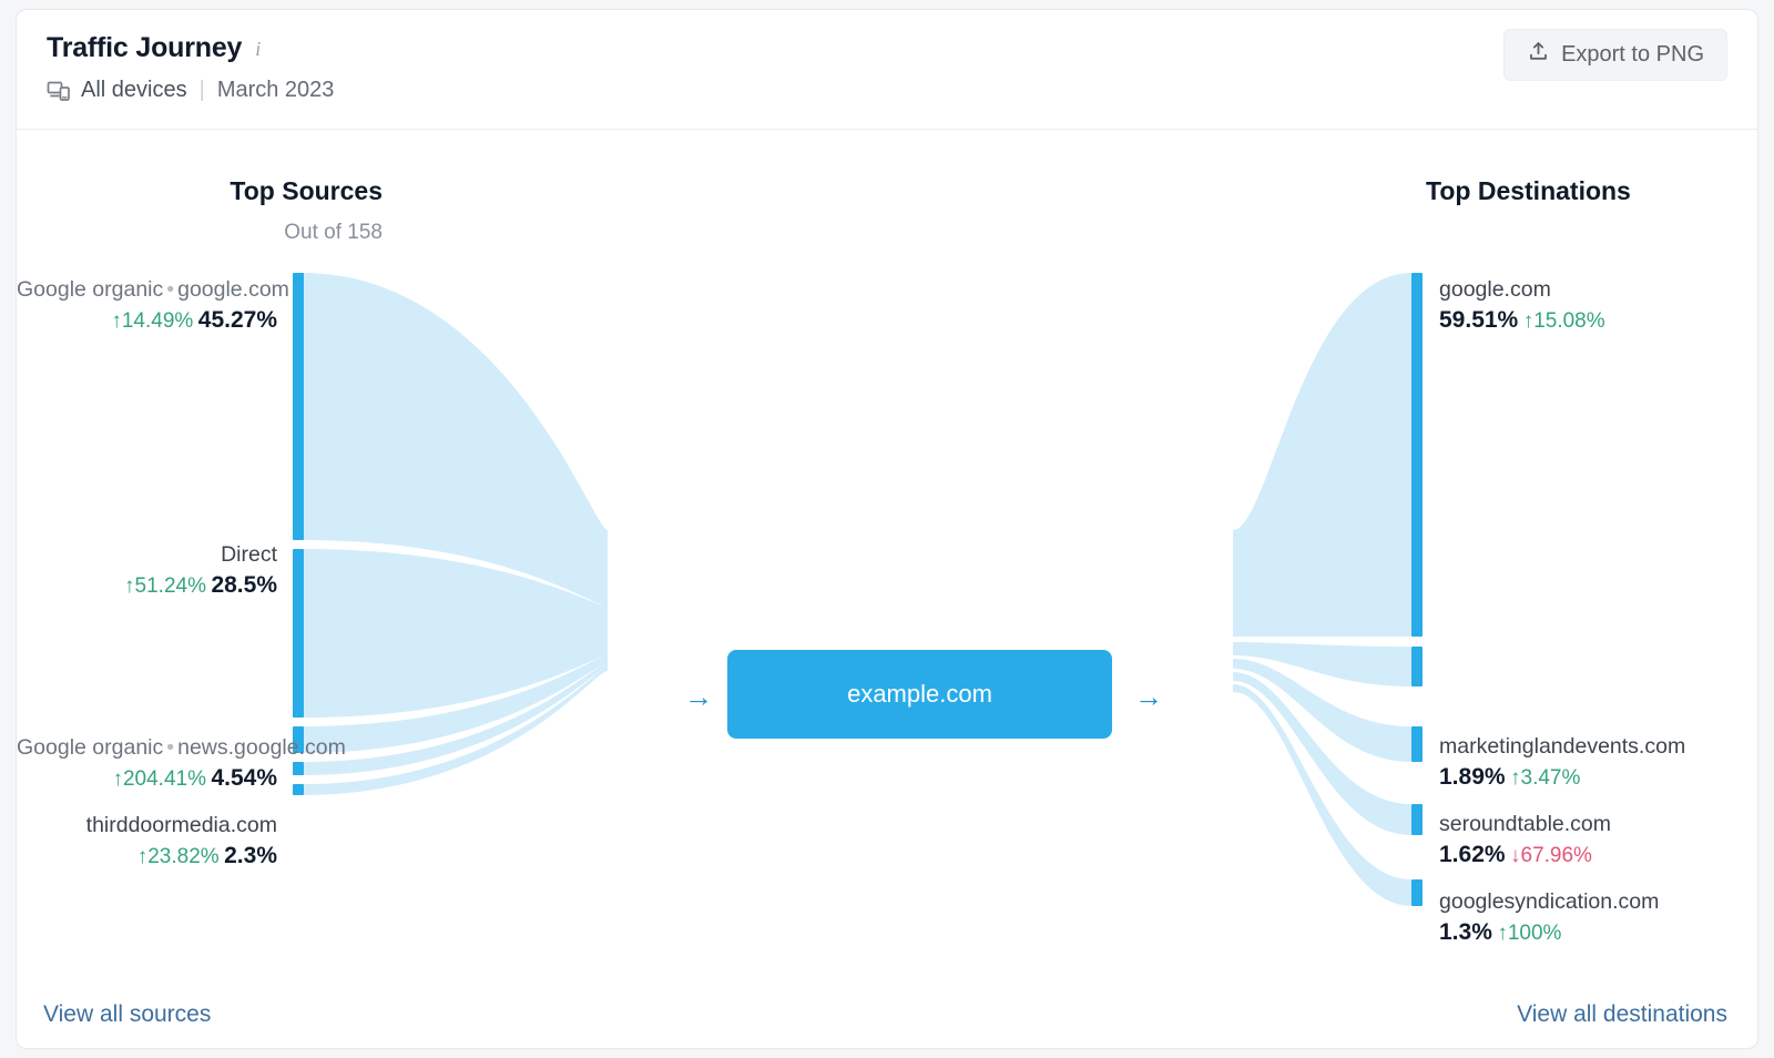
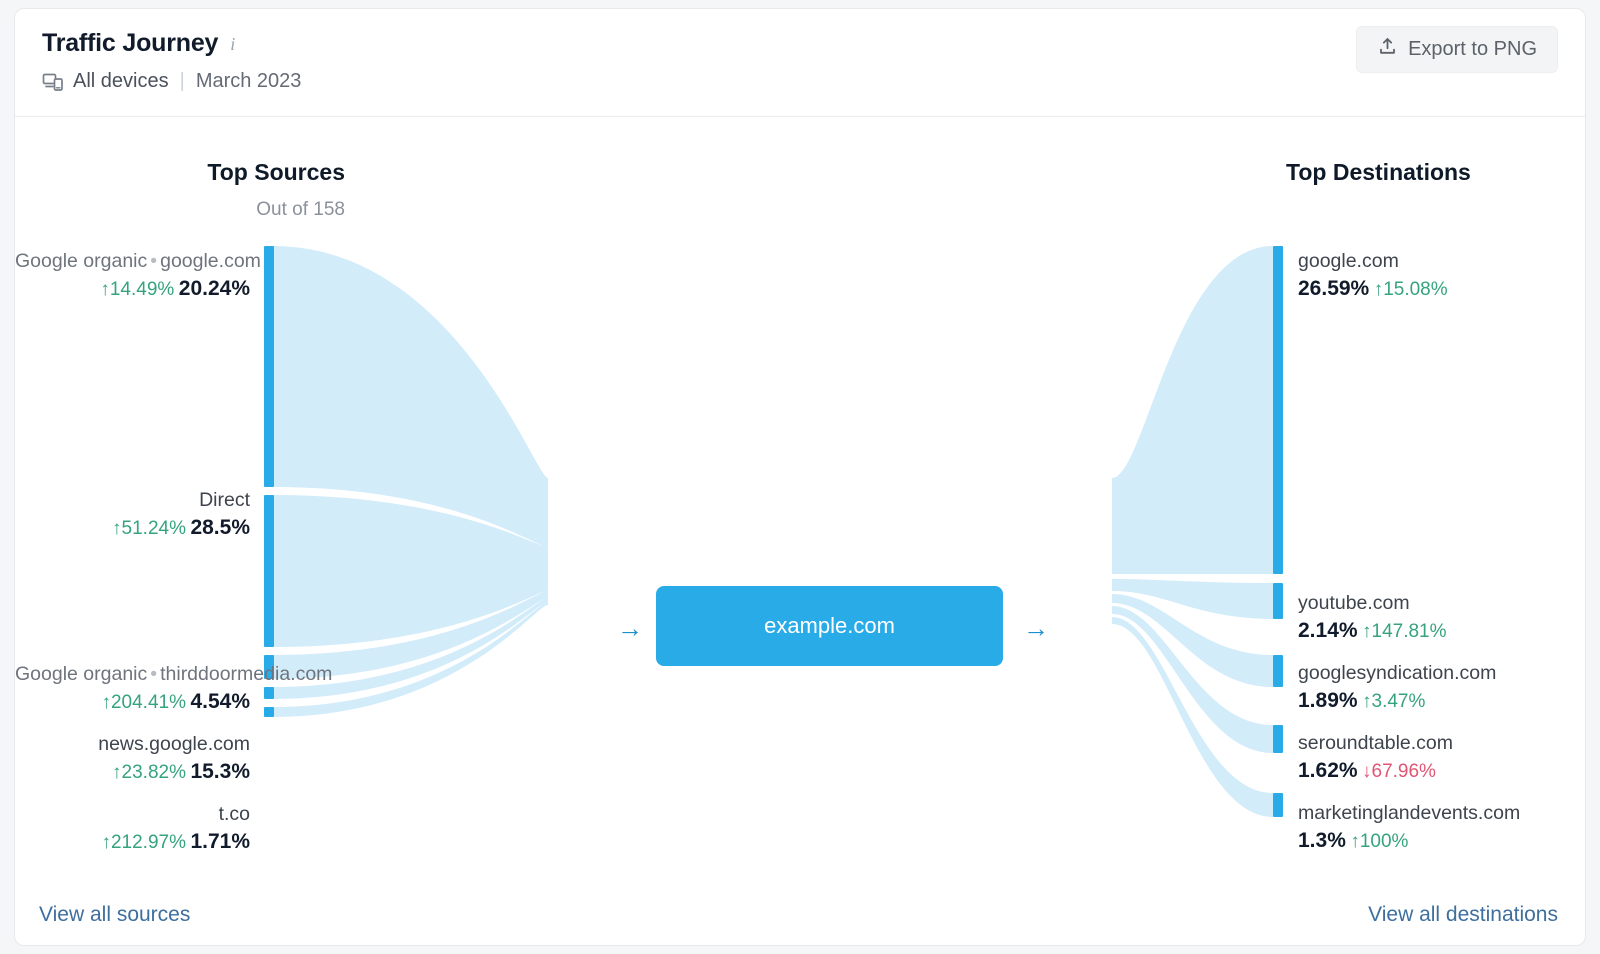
  Traffic Journey
  i
  All devices
  |
  March 2023
  Export to PNG
  Top Sources
  Out of 158
  Top Destinations
  Google organic • google.com
- ↑14.49% 45.27%
+ ↑14.49% 20.24%
  Direct
  ↑51.24% 28.5%
- Google organic • news.google.com
+ Google organic • thirddoormedia.com
  ↑204.41% 4.54%
- thirddoormedia.com
+ news.google.com
- ↑23.82% 2.3%
+ ↑23.82% 15.3%
+ t.co
+ ↑212.97% 1.71%
  google.com
- 59.51% ↑15.08%
+ 26.59% ↑15.08%
+ youtube.com
+ 2.14% ↑147.81%
- marketinglandevents.com
+ googlesyndication.com
  1.89% ↑3.47%
  seroundtable.com
  1.62% ↓67.96%
- googlesyndication.com
+ marketinglandevents.com
  1.3% ↑100%
  →
  example.com
  →
  View all sources
  View all destinations
